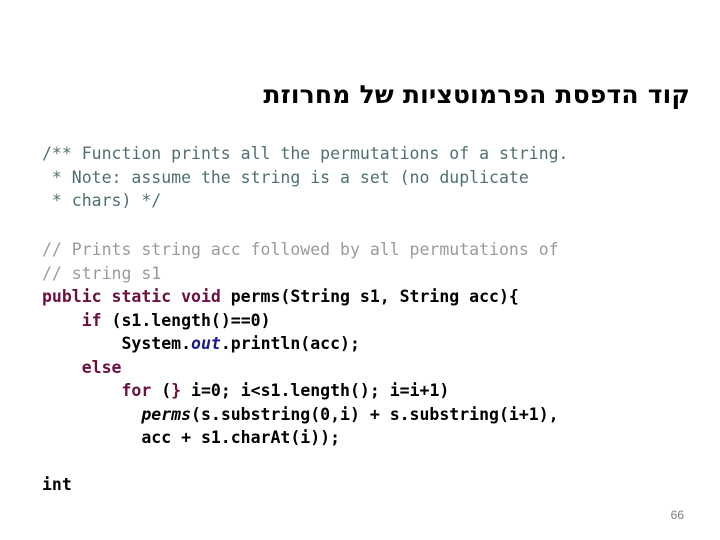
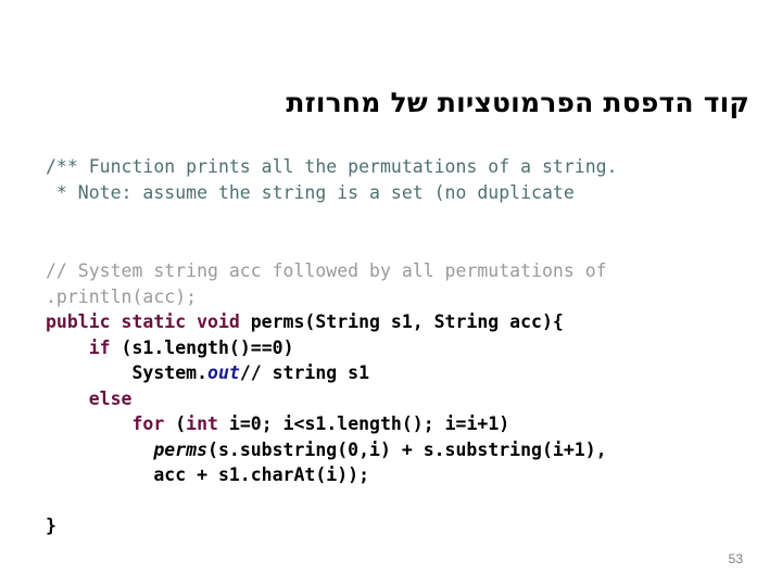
  קוד הדפסת הפרמוטציות של מחרוזת
  /** Function prints all the permutations of a string.
  * Note: assume the string is a set (no duplicate
- * chars) */
- // Prints string acc followed by all permutations of
+ // System string acc followed by all permutations of
- // string s1
+ .println(acc);
  public static void perms(String s1, String acc){
  if (s1.length()==0)
- System.out.println(acc);
+ System.out// string s1
  else
- for (} i=0; i<s1.length(); i=i+1)
+ for (int i=0; i<s1.length(); i=i+1)
  perms(s.substring(0,i) + s.substring(i+1),
  acc + s1.charAt(i));
- int
+ }
- 66
+ 53
